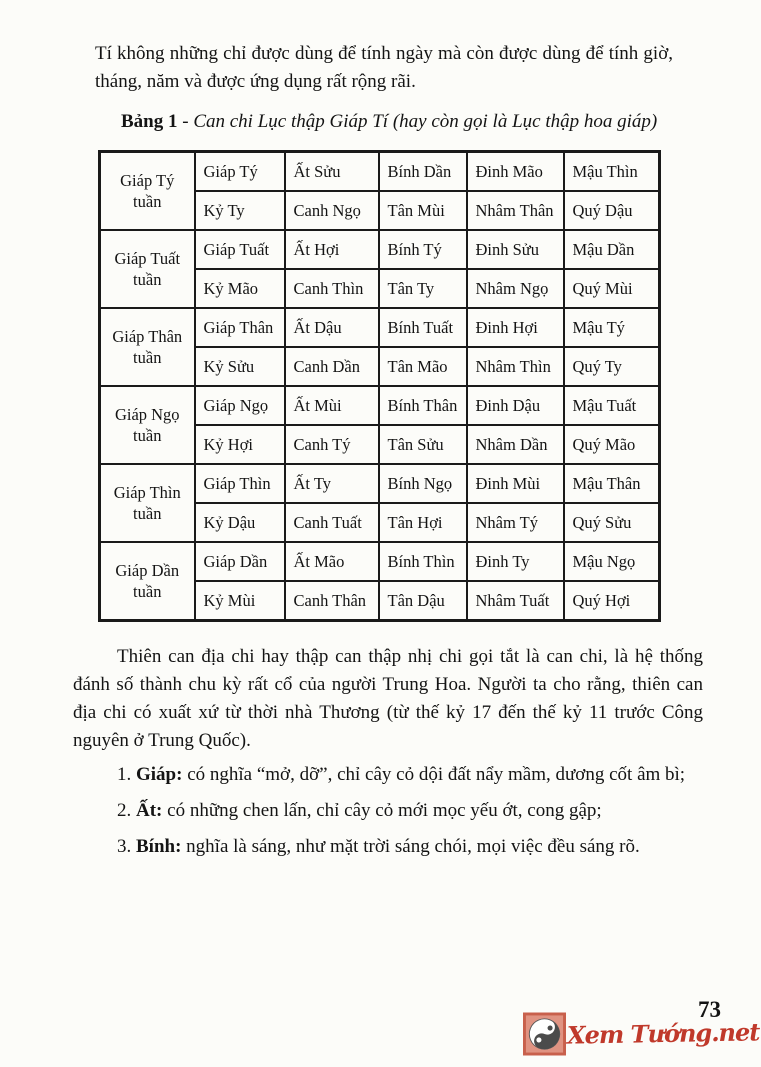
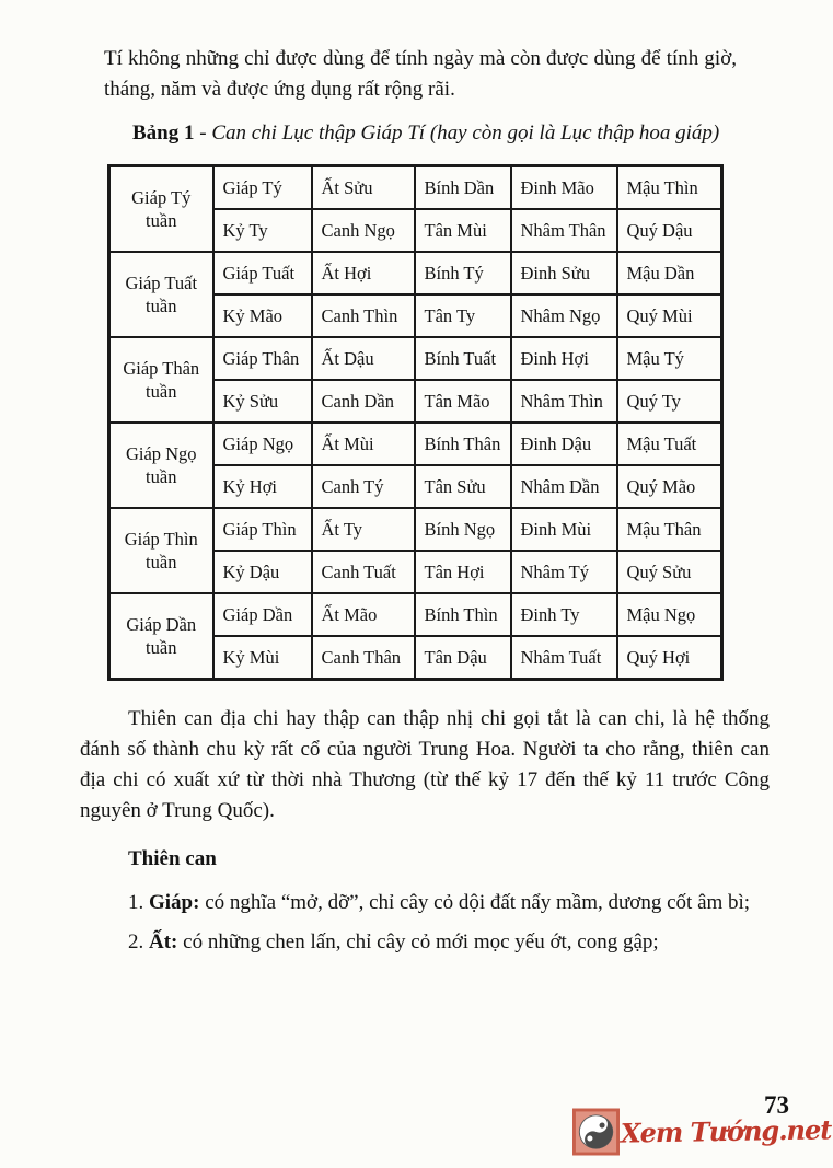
  Tí không những chỉ được dùng để tính ngày mà còn được dùng để tính giờ, tháng, năm và được ứng dụng rất rộng rãi.
  Bảng 1 - Can chi Lục thập Giáp Tí (hay còn gọi là Lục thập hoa giáp)
  Giáp Tý tuần	Giáp Tý	Ất Sửu	Bính Dần	Đinh Mão	Mậu Thìn
  Kỷ Ty	Canh Ngọ	Tân Mùi	Nhâm Thân	Quý Dậu
  Giáp Tuất tuần	Giáp Tuất	Ất Hợi	Bính Tý	Đinh Sửu	Mậu Dần
  Kỷ Mão	Canh Thìn	Tân Ty	Nhâm Ngọ	Quý Mùi
  Giáp Thân tuần	Giáp Thân	Ất Dậu	Bính Tuất	Đinh Hợi	Mậu Tý
  Kỷ Sửu	Canh Dần	Tân Mão	Nhâm Thìn	Quý Ty
  Giáp Ngọ tuần	Giáp Ngọ	Ất Mùi	Bính Thân	Đinh Dậu	Mậu Tuất
  Kỷ Hợi	Canh Tý	Tân Sửu	Nhâm Dần	Quý Mão
  Giáp Thìn tuần	Giáp Thìn	Ất Ty	Bính Ngọ	Đinh Mùi	Mậu Thân
  Kỷ Dậu	Canh Tuất	Tân Hợi	Nhâm Tý	Quý Sửu
  Giáp Dần tuần	Giáp Dần	Ất Mão	Bính Thìn	Đinh Ty	Mậu Ngọ
  Kỷ Mùi	Canh Thân	Tân Dậu	Nhâm Tuất	Quý Hợi
  Thiên can địa chi hay thập can thập nhị chi gọi tắt là can chi, là hệ thống đánh số thành chu kỳ rất cổ của người Trung Hoa. Người ta cho rằng, thiên can địa chi có xuất xứ từ thời nhà Thương (từ thế kỷ 17 đến thế kỷ 11 trước Công nguyên ở Trung Quốc).
+ Thiên can
  1. Giáp: có nghĩa “mở, dỡ”, chỉ cây cỏ dội đất nẩy mầm, dương cốt âm bì;
  2. Ất: có những chen lấn, chỉ cây cỏ mới mọc yếu ớt, cong gập;
- 3. Bính: nghĩa là sáng, như mặt trời sáng chói, mọi việc đều sáng rõ.
  73
  Xem Tướng.net
